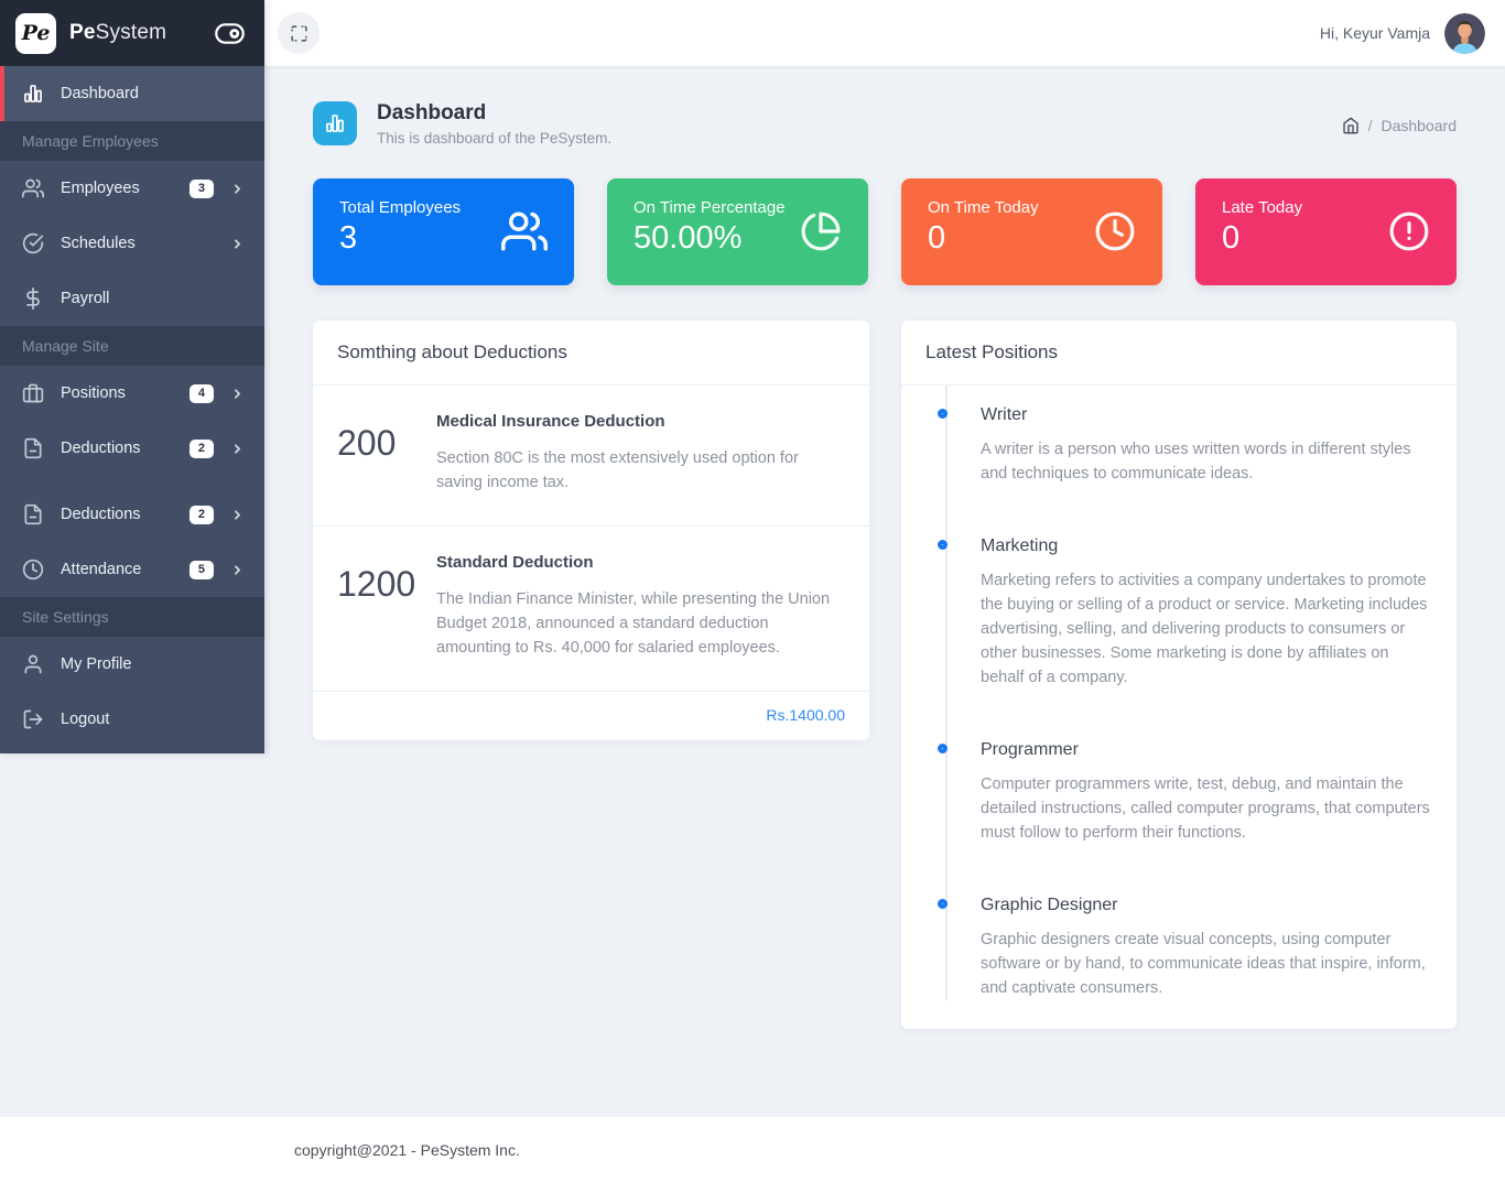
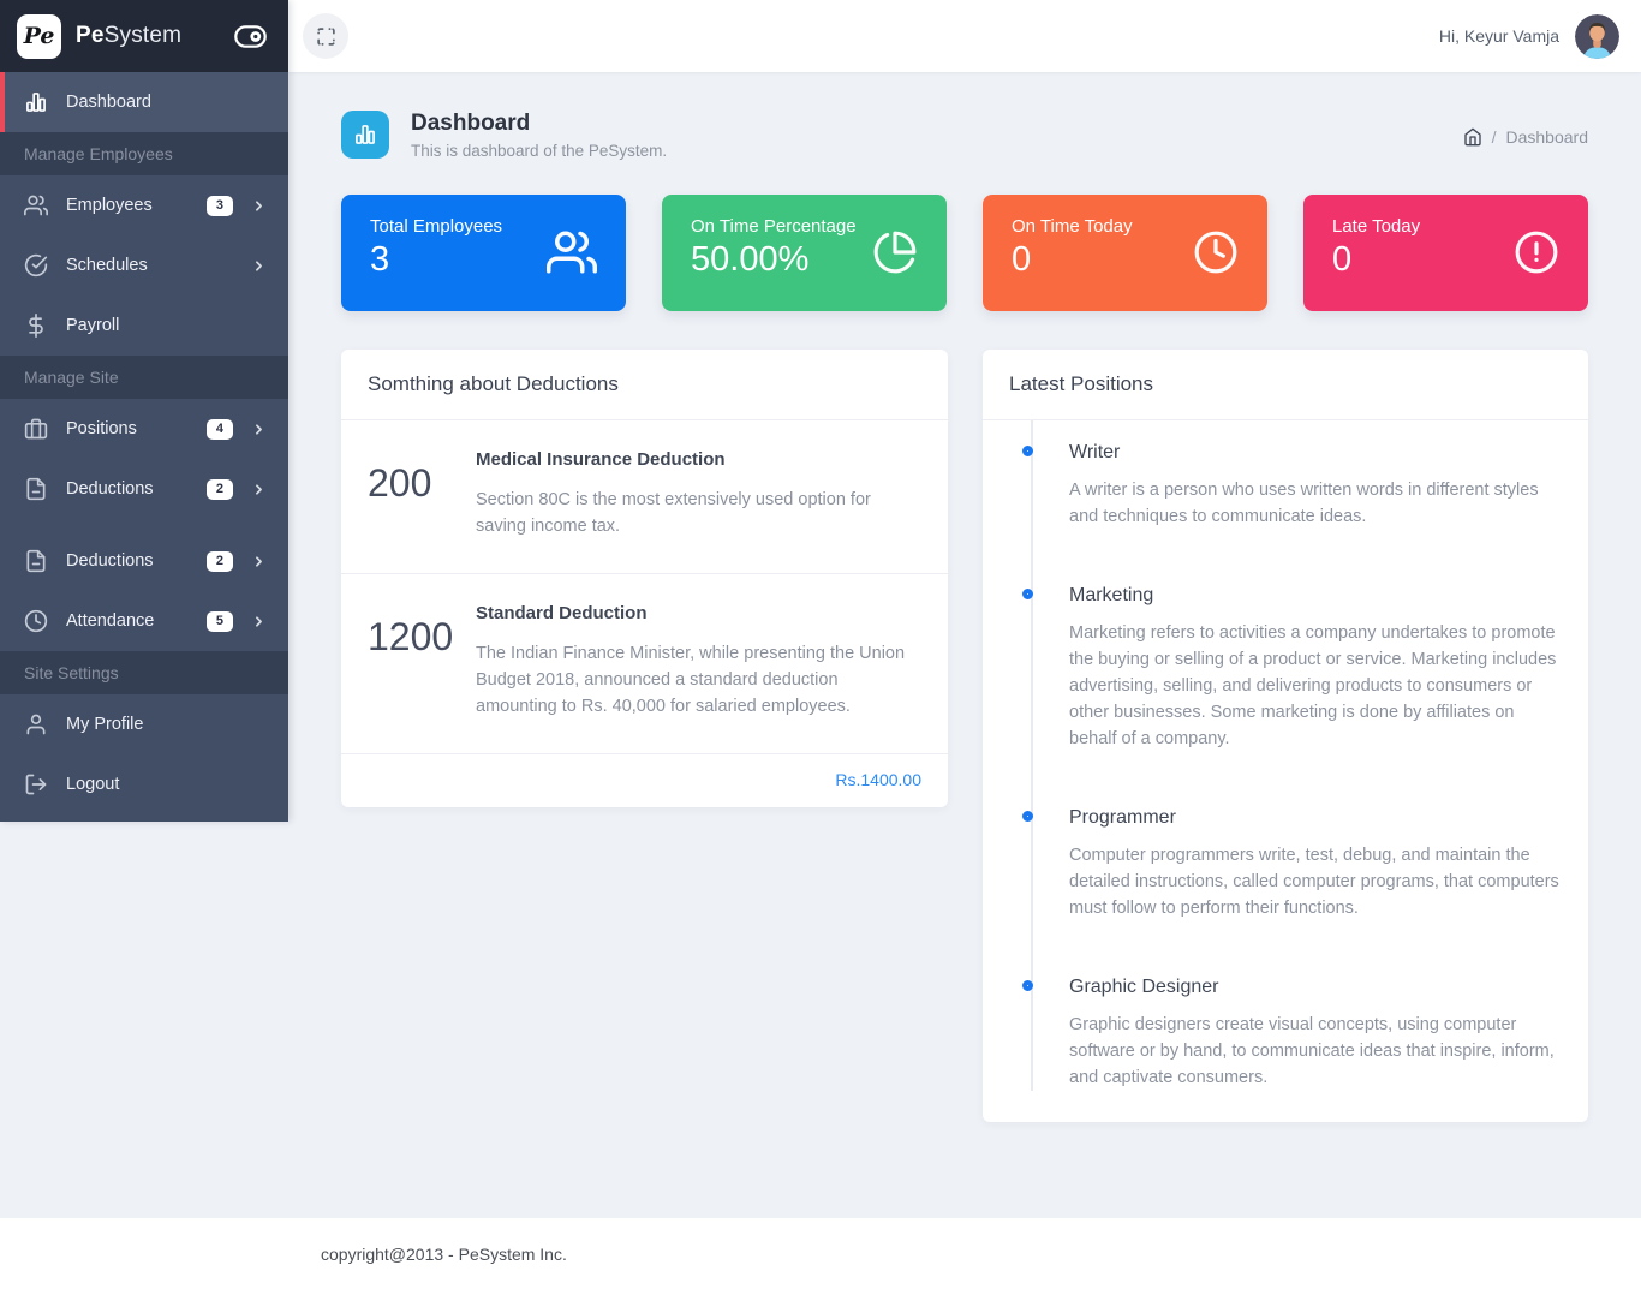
  Hi, Keyur Vamja
  Pe
  PeSystem
  Dashboard
  Manage Employees
  Employees
  3
  Schedules
  Payroll
  Manage Site
  Positions
  4
  Deductions
  2
  Deductions
  2
  Attendance
  5
  Site Settings
  My Profile
  Logout
  Dashboard
  This is dashboard of the PeSystem.
  /
  Dashboard
  Total Employees
  3
  On Time Percentage
  50.00%
  On Time Today
  0
  Late Today
  0
  Somthing about Deductions
  200
  Medical Insurance Deduction
  Section 80C is the most extensively used option for saving income tax.
  1200
  Standard Deduction
  The Indian Finance Minister, while presenting the Union Budget 2018, announced a standard deduction amounting to Rs. 40,000 for salaried employees.
  Rs.1400.00
  Latest Positions
  Writer
  A writer is a person who uses written words in different styles and techniques to communicate ideas.
  Marketing
  Marketing refers to activities a company undertakes to promote the buying or selling of a product or service. Marketing includes advertising, selling, and delivering products to consumers or other businesses. Some marketing is done by affiliates on behalf of a company.
  Programmer
  Computer programmers write, test, debug, and maintain the detailed instructions, called computer programs, that computers must follow to perform their functions.
  Graphic Designer
  Graphic designers create visual concepts, using computer software or by hand, to communicate ideas that inspire, inform, and captivate consumers.
- copyright@2021 - PeSystem Inc.
+ copyright@2013 - PeSystem Inc.
